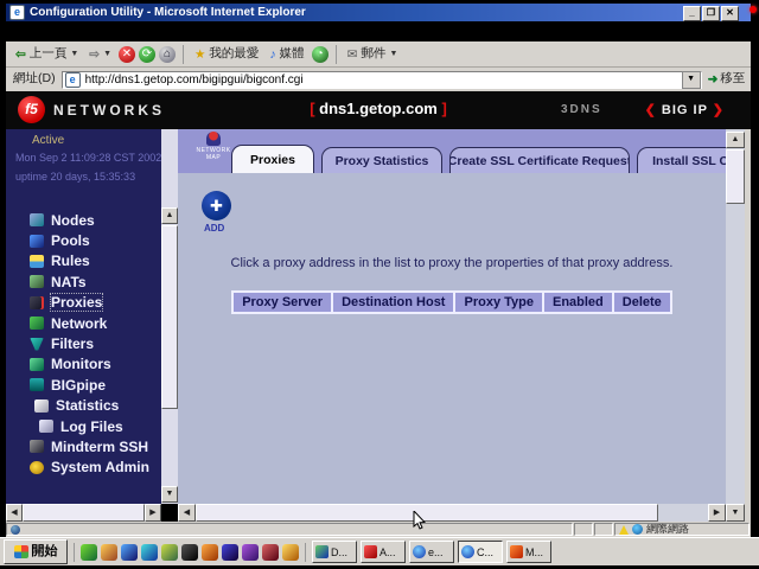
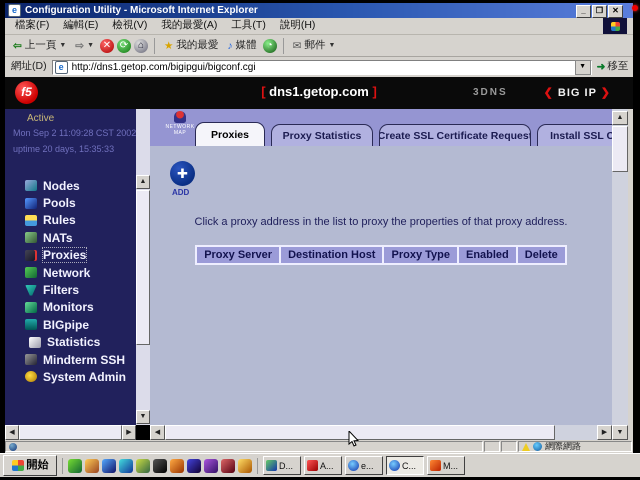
  e
  Configuration Utility - Microsoft Internet Explorer
  _
  ❐
  ✕
+ 檔案(F)
+ 編輯(E)
+ 檢視(V)
+ 我的最愛(A)
+ 工具(T)
+ 說明(H)
  ⇦
  上一頁
  ⇨
  ✕
  ⟳
  ⌂
  ★
  我的最愛
  ♪
  媒體
  ◔
  ✉
  郵件
  網址(D)
  e
  http://dns1.getop.com/bigipgui/bigconf.cgi
  ➜
  移至
  f5
- NETWORKS
  [ dns1.getop.com ]
  3DNS
  ❮ BIG IP ❯
  Active
  Mon Sep 2 11:09:28 CST 2002
  uptime 20 days, 15:35:33
  Nodes
  Pools
  Rules
  NATs
  Proxies
  Network
  Filters
  Monitors
  BIGpipe
  Statistics
- Log Files
  Mindterm SSH
  System Admin
  Proxies
  Proxy Statistics
  Create SSL Certificate Request
  ✚
  ADD
  Click a proxy address in the list to proxy the properties of that proxy address.
  Proxy Server Destination Host Proxy Type Enabled Delete
  網際網路
  開始
  D...
  A...
  e...
  C...
  M...
